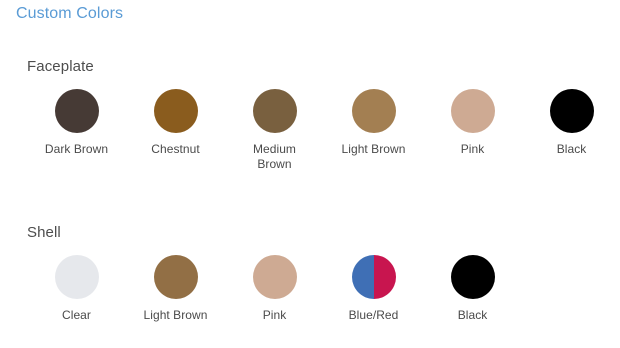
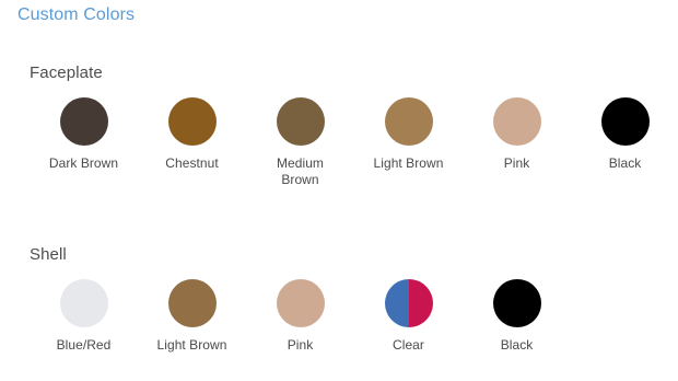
  Custom Colors
  Faceplate
  Dark Brown
  Chestnut
  Medium Brown
  Light Brown
  Pink
  Black
  Shell
- Clear
+ Blue/Red
  Light Brown
  Pink
- Blue/Red
+ Clear
  Black
